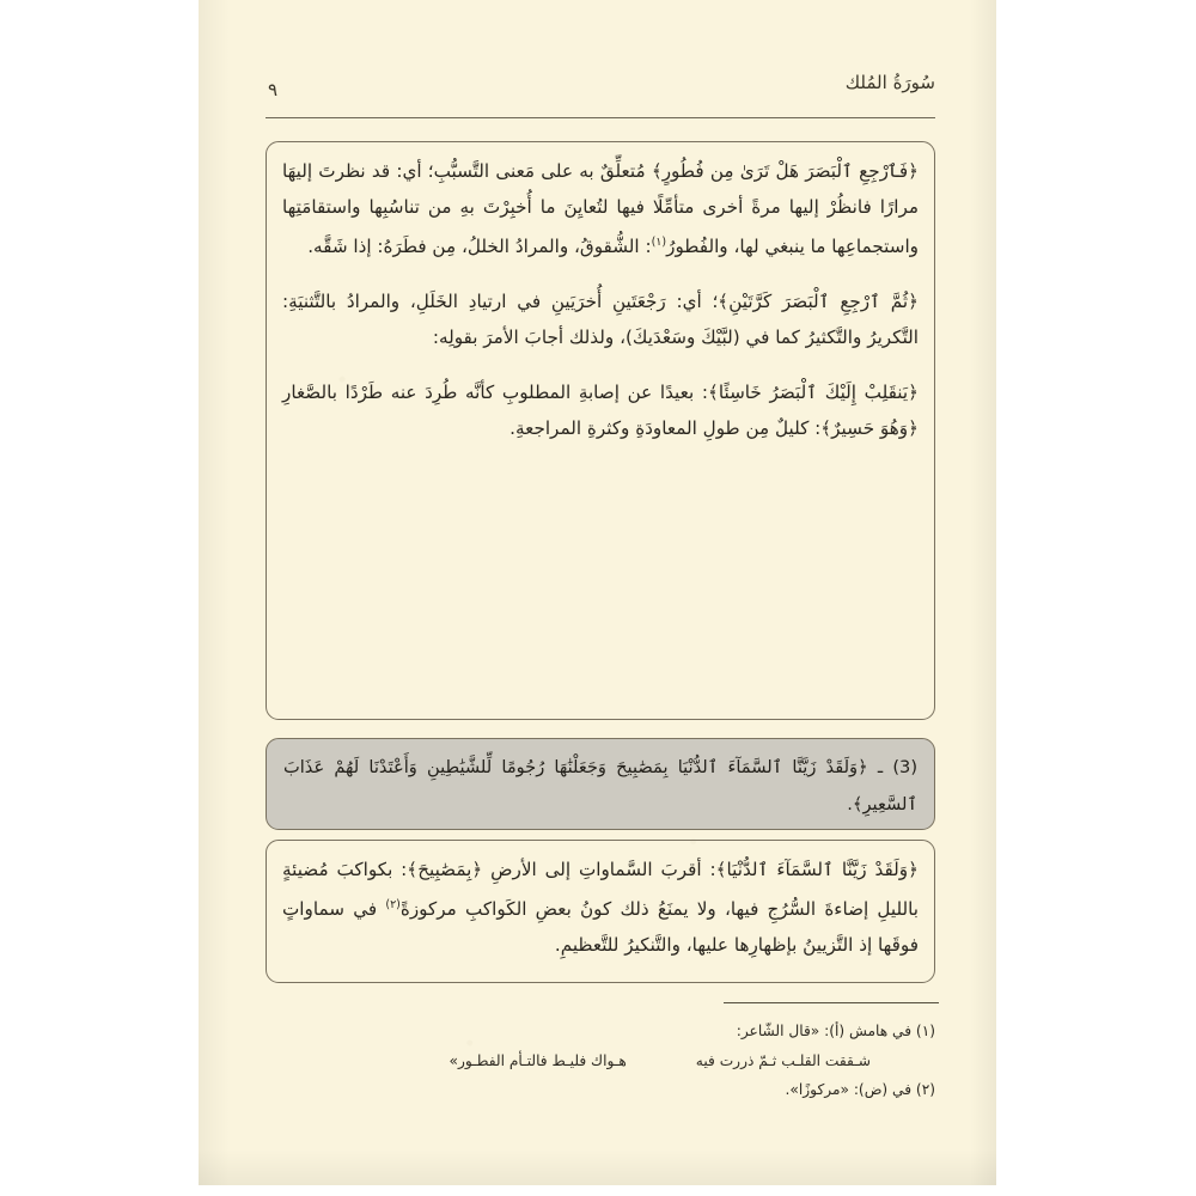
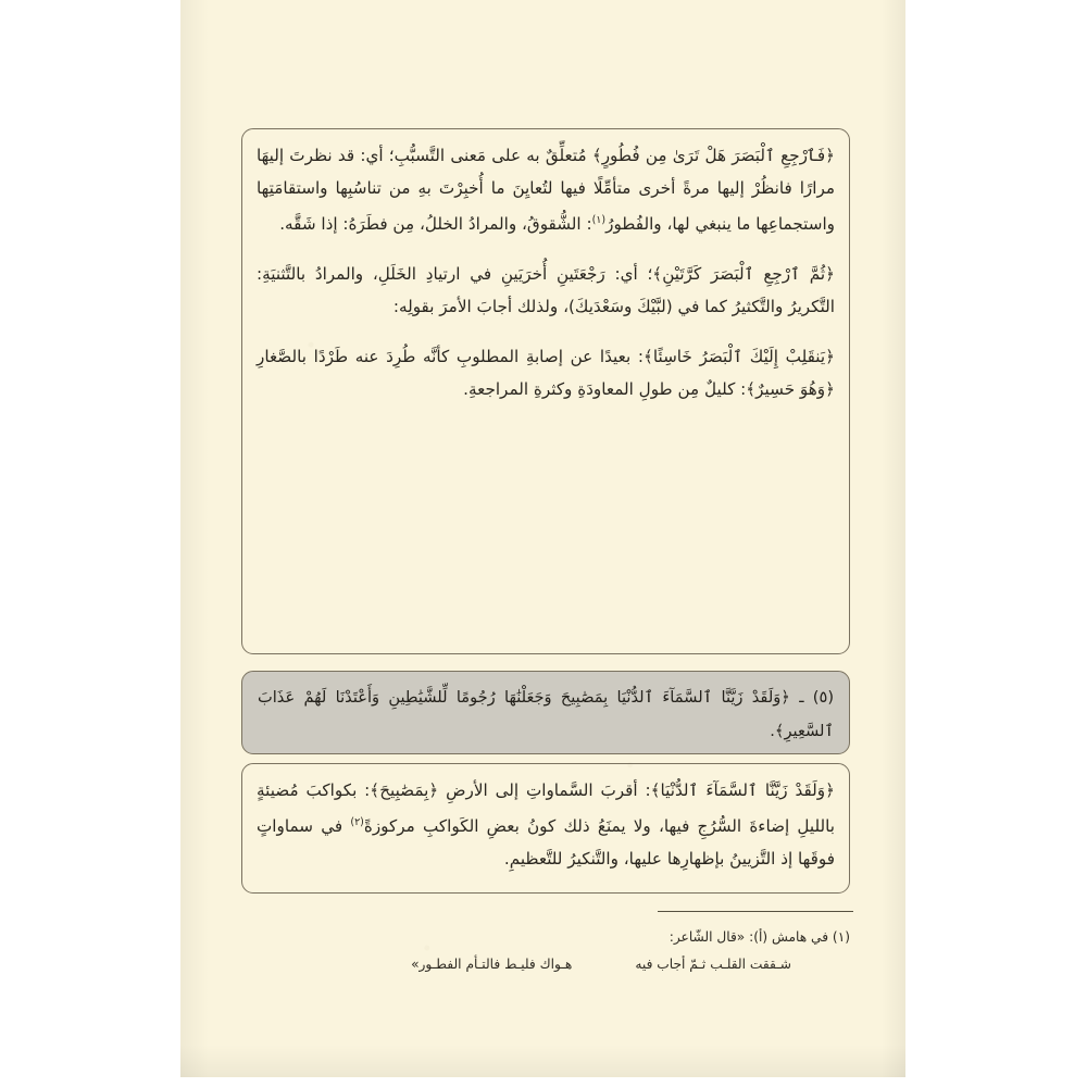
- سُورَةُ المُلك
- ٩
  ﴿فَٱرْجِعِ ٱلْبَصَرَ هَلْ تَرَىٰ مِن فُطُورٍ﴾ مُتعلِّقٌ به على مَعنى التَّسبُّبِ؛ أي: قد نظرتَ إليهَا مرارًا فانظُرْ إليها مرةً أخرى متأمِّلًا فيها لتُعايِنَ ما أُخبِرْتَ بهِ من تناسُبِها واستقامَتِها واستجماعِها ما ينبغي لها، والفُطورُ(١): الشُّقوقُ، والمرادُ الخللُ، مِن فطَرَهُ: إذا شَقَّه.
  ﴿ثُمَّ ٱرْجِعِ ٱلْبَصَرَ كَرَّتَيْنِ﴾؛ أي: رَجْعَتَينِ أُخرَيَينِ في ارتيادِ الخَلَلِ، والمرادُ بالتَّثنيَةِ: التَّكريرُ والتَّكثيرُ كما في (لبَّيْكَ وسَعْدَيكَ)، ولذلك أجابَ الأمرَ بقولِه:
  ﴿يَنقَلِبْ إِلَيْكَ ٱلْبَصَرُ خَاسِئًا﴾: بعيدًا عن إصابةِ المطلوبِ كأنَّه طُرِدَ عنه طَرْدًا بالصَّغارِ ﴿وَهُوَ حَسِيرٌ﴾: كليلٌ مِن طولِ المعاودَةِ وكثرةِ المراجعةِ.
- (3) ـ ﴿وَلَقَدْ زَيَّنَّا ٱلسَّمَآءَ ٱلدُّنْيَا بِمَصَٰبِيحَ وَجَعَلْنَٰهَا رُجُومًا لِّلشَّيَٰطِينِ وَأَعْتَدْنَا لَهُمْ عَذَابَ ٱلسَّعِيرِ﴾.
+ (٥) ـ ﴿وَلَقَدْ زَيَّنَّا ٱلسَّمَآءَ ٱلدُّنْيَا بِمَصَٰبِيحَ وَجَعَلْنَٰهَا رُجُومًا لِّلشَّيَٰطِينِ وَأَعْتَدْنَا لَهُمْ عَذَابَ ٱلسَّعِيرِ﴾.
  ﴿وَلَقَدْ زَيَّنَّا ٱلسَّمَآءَ ٱلدُّنْيَا﴾: أقربَ السَّماواتِ إلى الأرضِ ﴿بِمَصَٰبِيحَ﴾: بكواكبَ مُضيئةٍ بالليلِ إضاءةَ السُّرُجِ فيها، ولا يمنَعُ ذلك كونُ بعضِ الكَواكبِ مركوزةً(٢) في سماواتٍ فوقَها إذ التَّزيينُ بإظهارِها عليها، والتَّنكيرُ للتَّعظيمِ.
  (١) في هامش (أ): «قال الشّاعر:
- شـققت القلـب ثـمّ ذررت فيه
+ شـققت القلـب ثـمّ أجاب فيه
  هـواك فليـط فالتـأم الفطـور»
- (٢) في (ض): «مركوزًا».
